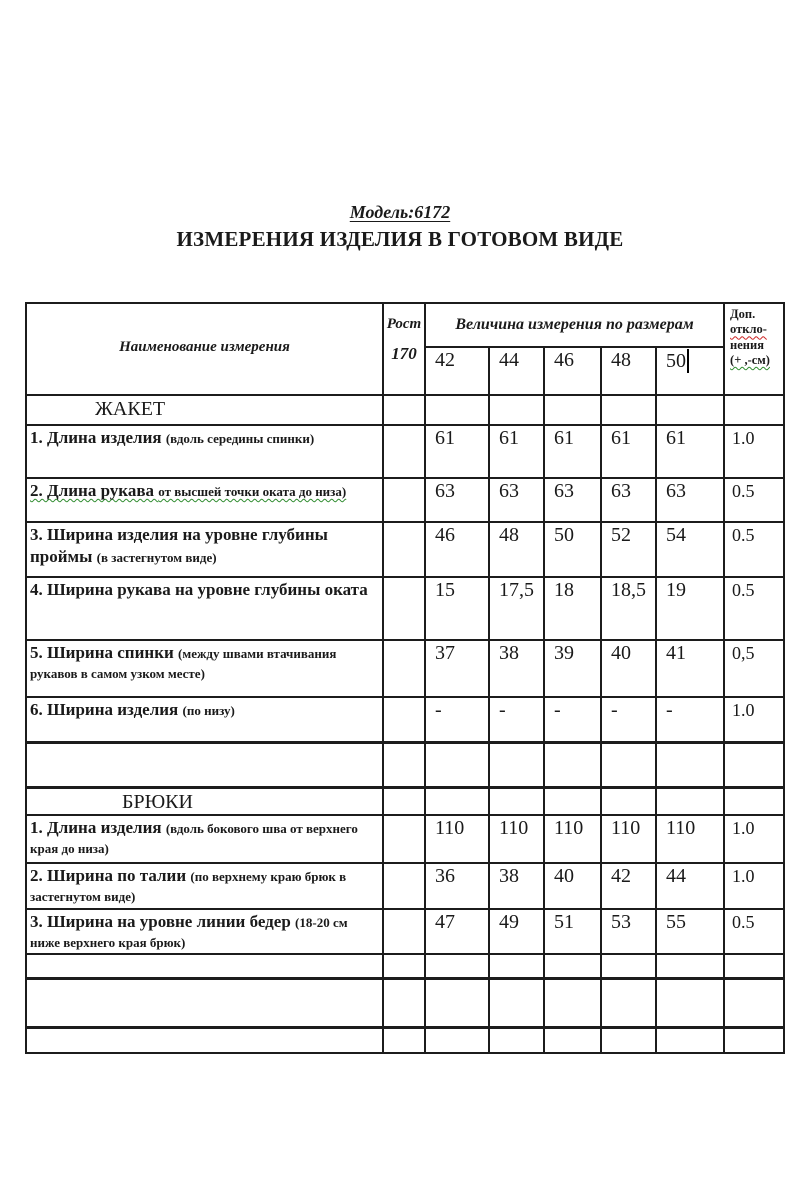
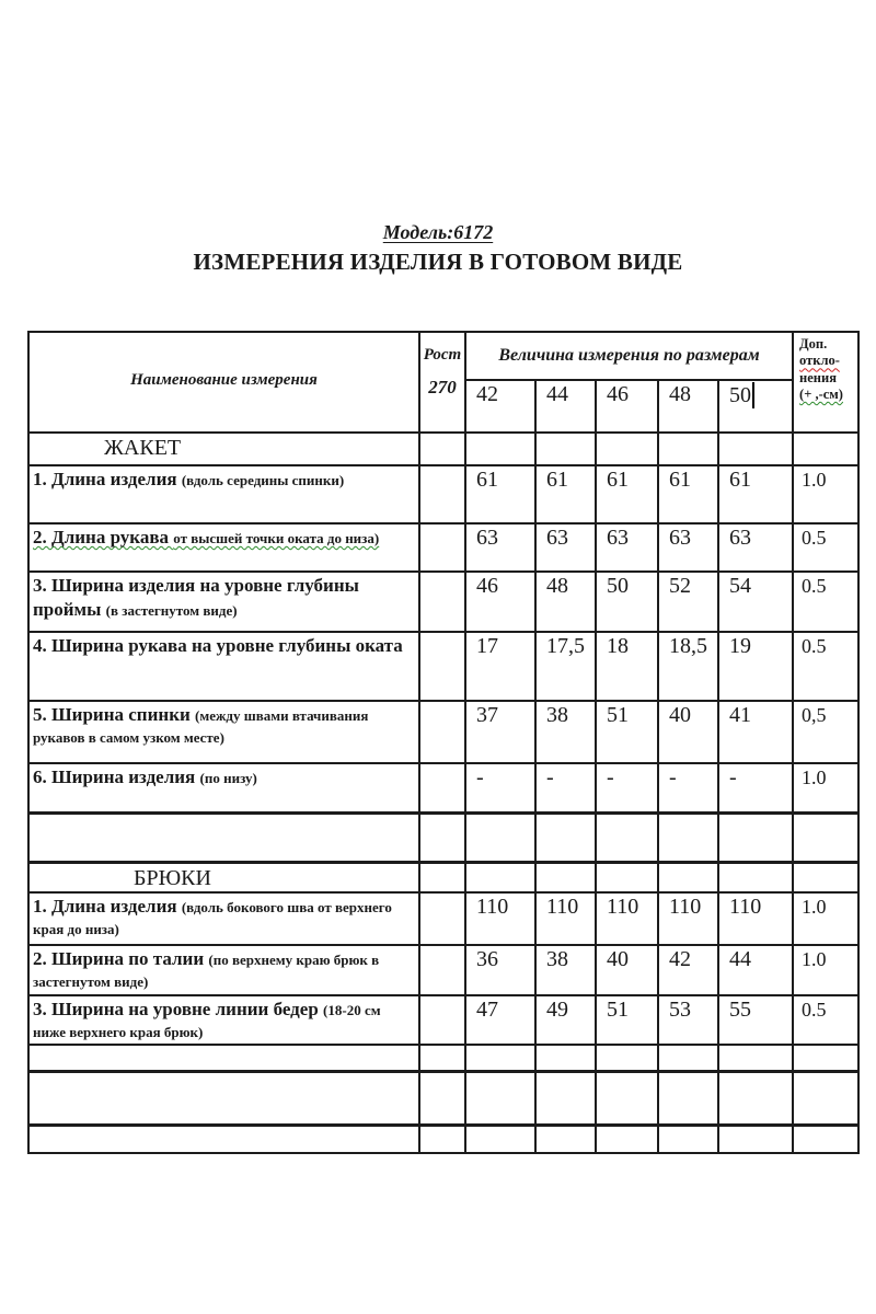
  Модель:6172
  ИЗМЕРЕНИЯ ИЗДЕЛИЯ В ГОТОВОМ ВИДЕ
- Наименование измерения	Рост 170	Величина измерения по размерам	Доп. откло- нения (+ ,-см)
+ Наименование измерения	Рост 270	Величина измерения по размерам	Доп. откло- нения (+ ,-см)
  42	44	46	48	50
  ЖАКЕТ
  1. Длина изделия (вдоль середины спинки)		61	61	61	61	61	1.0
  2. Длина рукава от высшей точки оката до низа)		63	63	63	63	63	0.5
  3. Ширина изделия на уровне глубины проймы (в застегнутом виде)		46	48	50	52	54	0.5
- 4. Ширина рукава на уровне глубины оката		15	17,5	18	18,5	19	0.5
+ 4. Ширина рукава на уровне глубины оката		17	17,5	18	18,5	19	0.5
- 5. Ширина спинки (между швами втачивания рукавов в самом узком месте)		37	38	39	40	41	0,5
+ 5. Ширина спинки (между швами втачивания рукавов в самом узком месте)		37	38	51	40	41	0,5
  6. Ширина изделия (по низу)		-	-	-	-	-	1.0
  БРЮКИ
  1. Длина изделия (вдоль бокового шва от верхнего края до низа)		110	110	110	110	110	1.0
  2. Ширина по талии (по верхнему краю брюк в застегнутом виде)		36	38	40	42	44	1.0
  3. Ширина на уровне линии бедер (18-20 см ниже верхнего края брюк)		47	49	51	53	55	0.5
